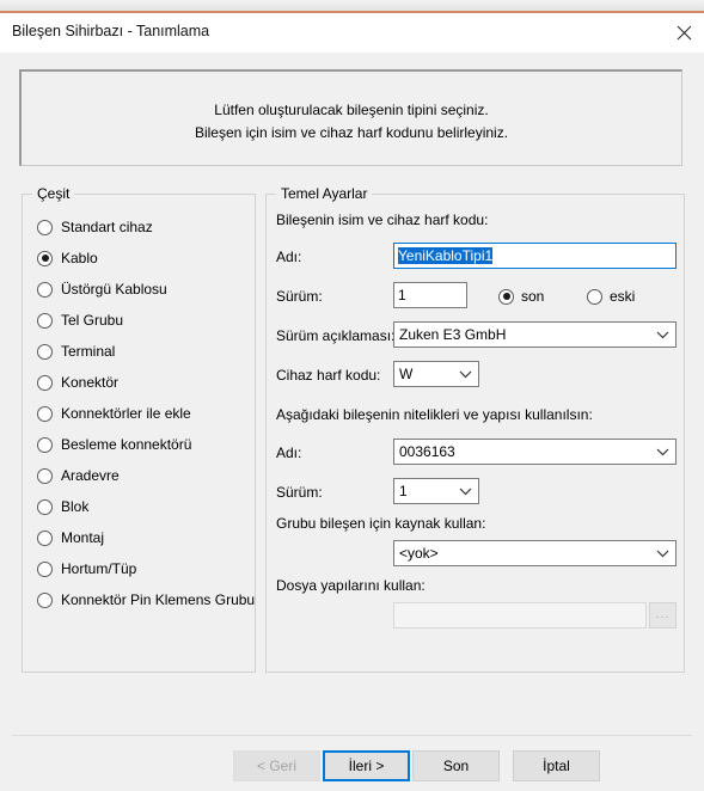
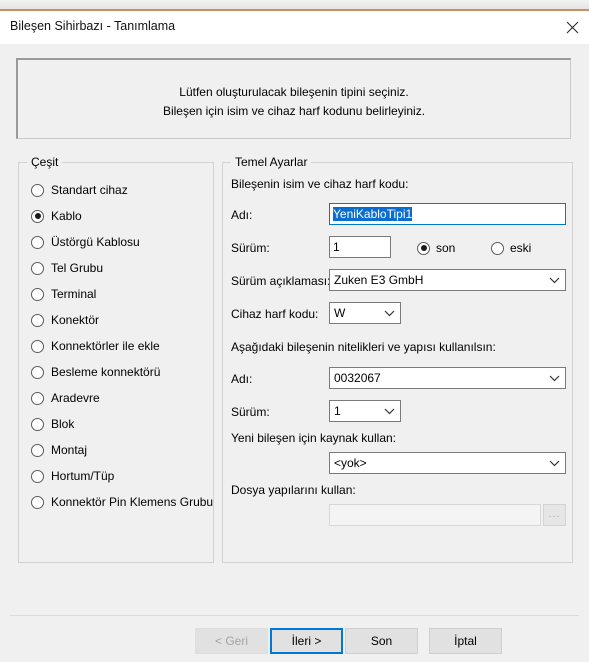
  Bileşen Sihirbazı - Tanımlama
  Lütfen oluşturulacak bileşenin tipini seçiniz.
  Bileşen için isim ve cihaz harf kodunu belirleyiniz.
  Çeşit
  Standart cihaz
  Kablo
  Üstörgü Kablosu
  Tel Grubu
  Terminal
  Konektör
  Konnektörler ile ekle
  Besleme konnektörü
  Aradevre
  Blok
  Montaj
  Hortum/Tüp
  Konnektör Pin Klemens Grubu
  Temel Ayarlar
  Bileşenin isim ve cihaz harf kodu:
  Adı:
  YeniKabloTipi1
  Sürüm:
  1
  son
  eski
  Sürüm açıklaması
  Zuken E3 GmbH
  Cihaz harf kodu:
  W
  Aşağıdaki bileşenin nitelikleri ve yapısı kullanılsın:
  Adı:
- 0036163
+ 0032067
  Sürüm:
  1
- Grubu bileşen için kaynak kullan:
+ Yeni bileşen için kaynak kullan:
  <yok>
  Dosya yapılarını kullan:
  ...
  < Geri
  İleri >
  Son
  İptal
